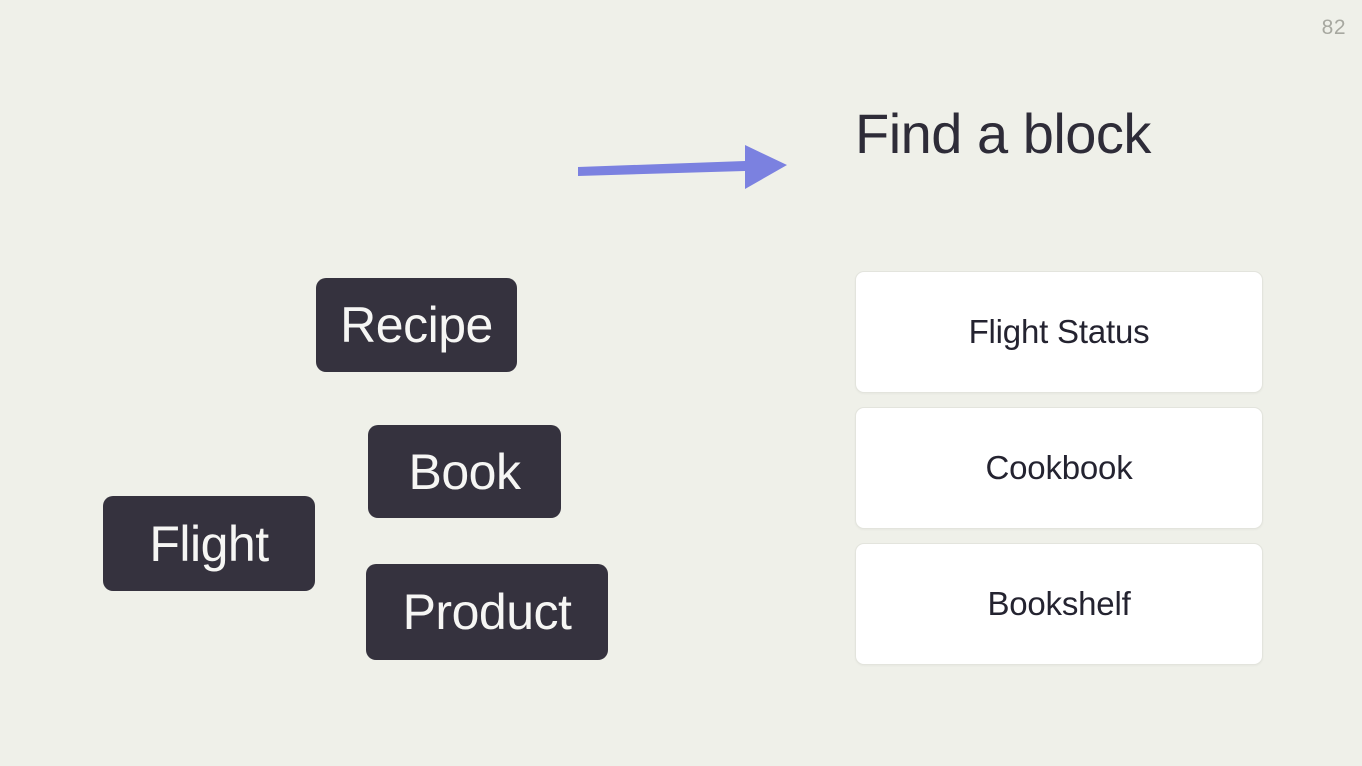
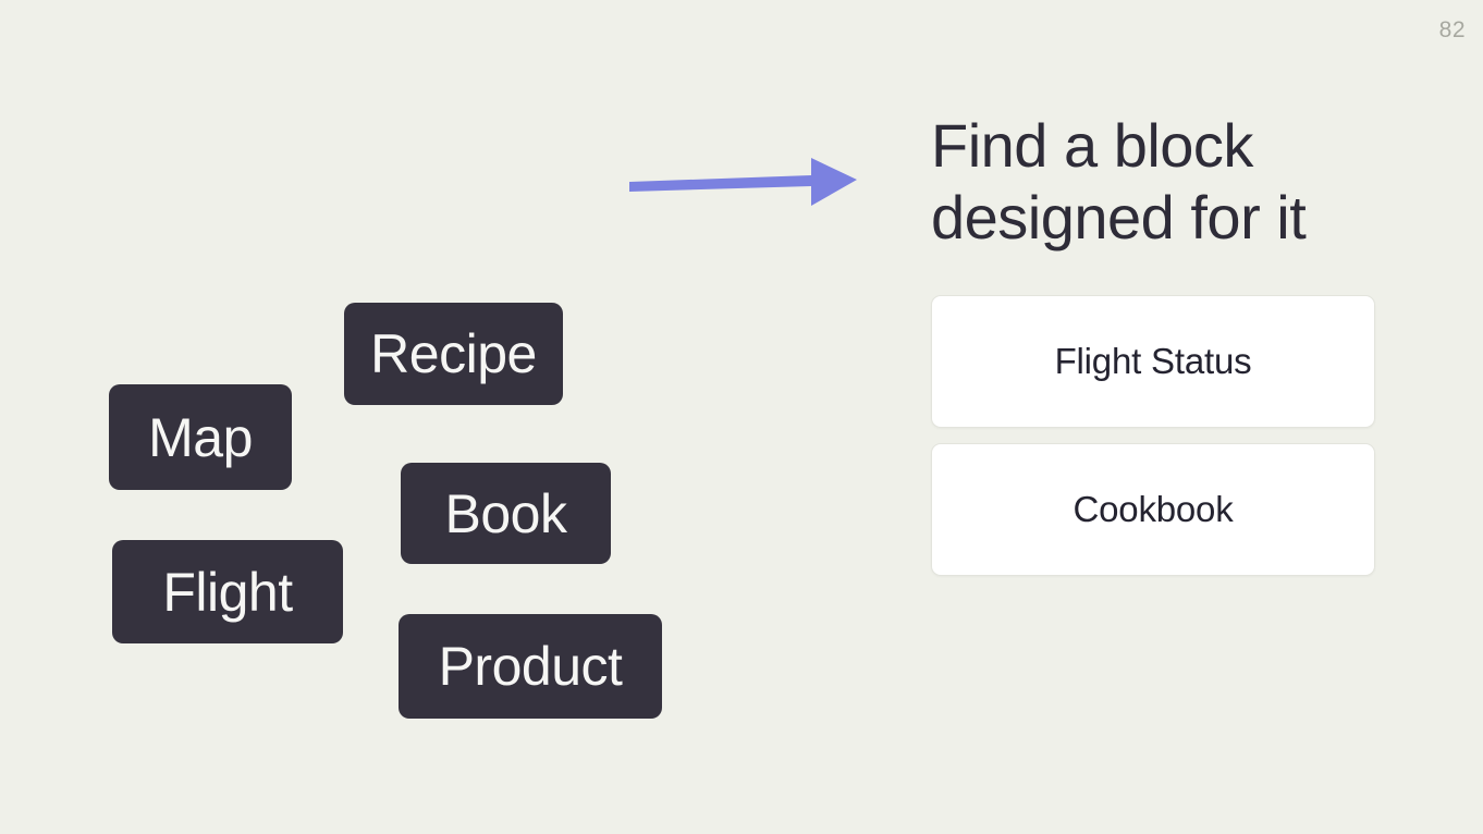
  82
  Find a block
+ designed for it
  Recipe
+ Map
  Book
  Flight
  Product
  Flight Status
  Cookbook
- Bookshelf
